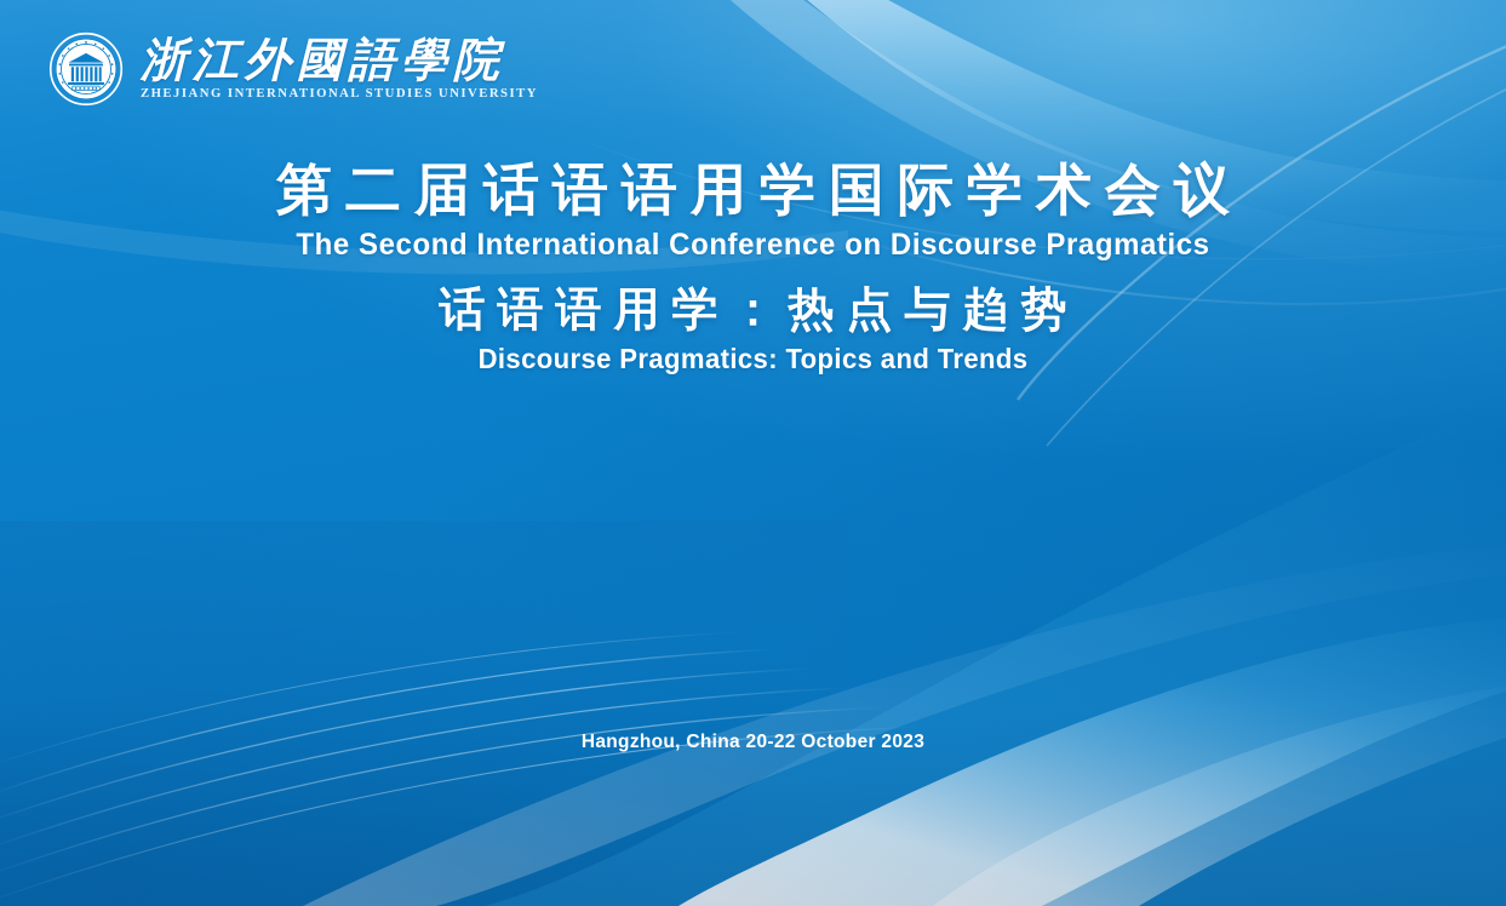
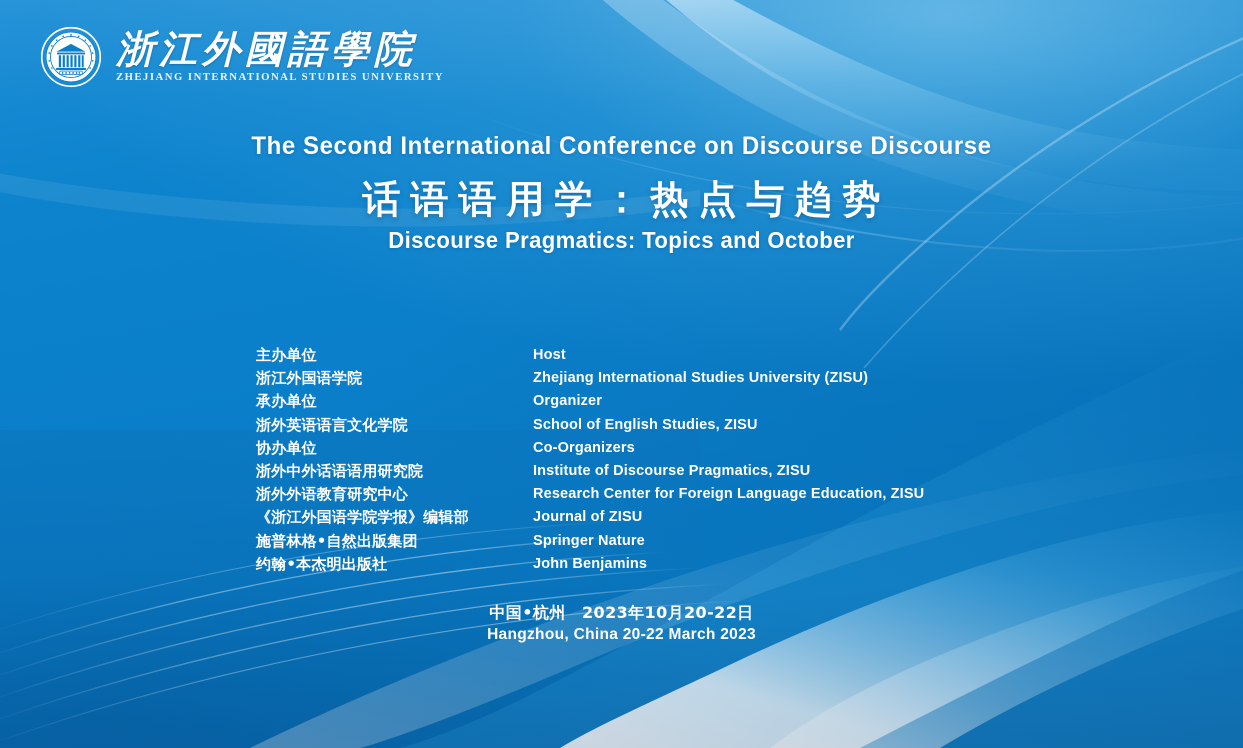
  浙江外國語學院
  ZHEJIANG INTERNATIONAL STUDIES UNIVERSITY
- 第二届话语语用学国际学术会议
- The Second International Conference on Discourse Pragmatics
+ The Second International Conference on Discourse Discourse
  话语语用学：热点与趋势
- Discourse Pragmatics: Topics and Trends
+ Discourse Pragmatics: Topics and October
+ 主办单位
+ 浙江外国语学院
+ 承办单位
+ 浙外英语语言文化学院
+ 协办单位
+ 浙外中外话语语用研究院
+ 浙外外语教育研究中心
+ 《浙江外国语学院学报》编辑部
+ 施普林格•自然出版集团
+ 约翰•本杰明出版社
+ Host
+ Zhejiang International Studies University (ZISU)
+ Organizer
+ School of English Studies, ZISU
+ Co-Organizers
+ Institute of Discourse Pragmatics, ZISU
+ Research Center for Foreign Language Education, ZISU
+ Journal of ZISU
+ Springer Nature
+ John Benjamins
+ 中国•杭州 2023年10月20-22日
- Hangzhou, China 20-22 October 2023
+ Hangzhou, China 20-22 March 2023
